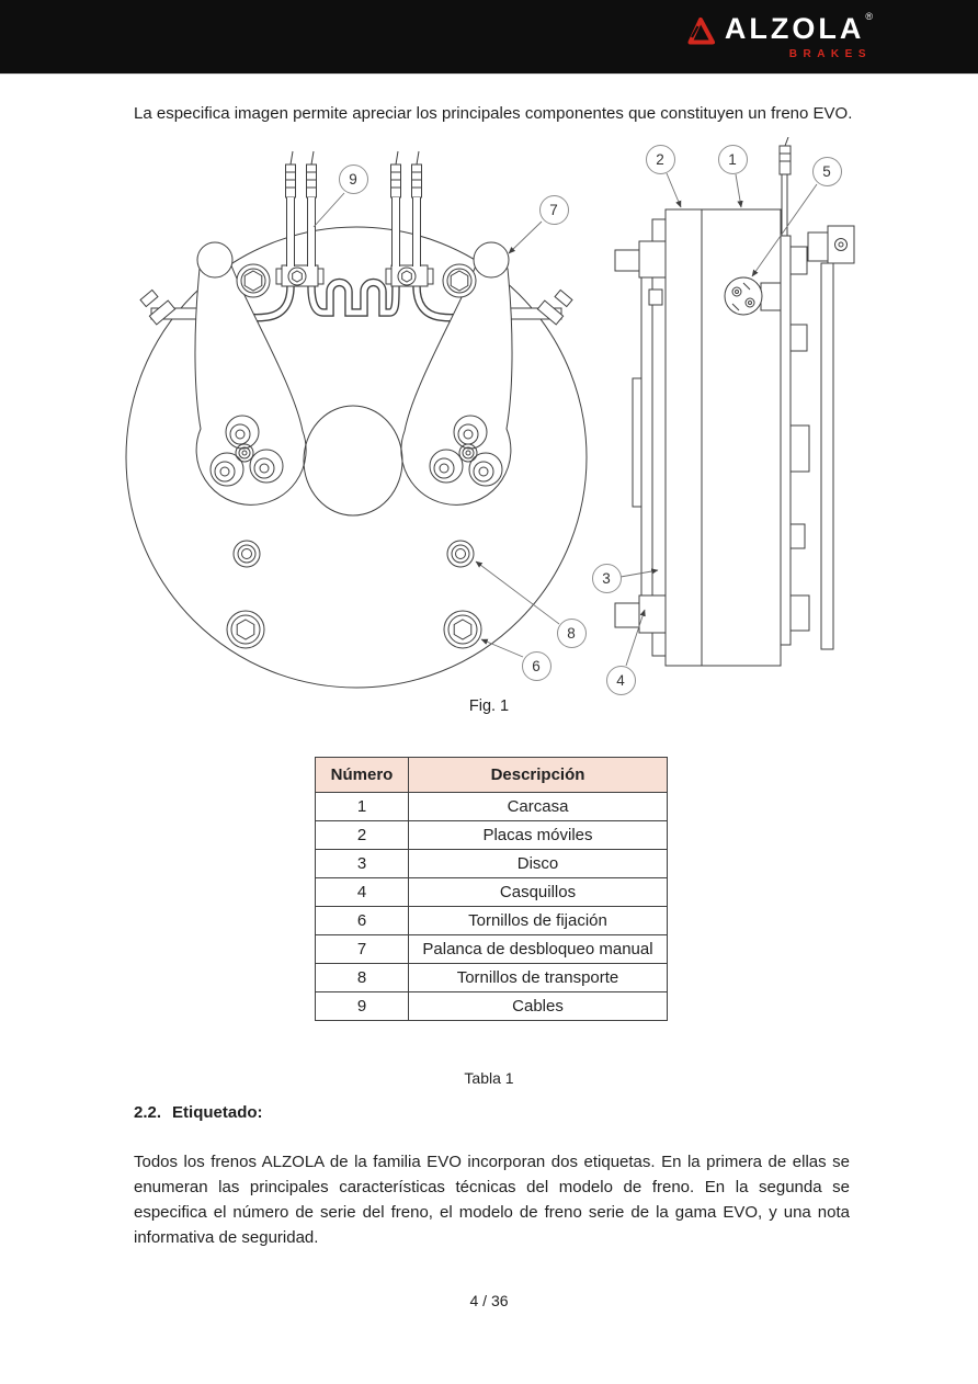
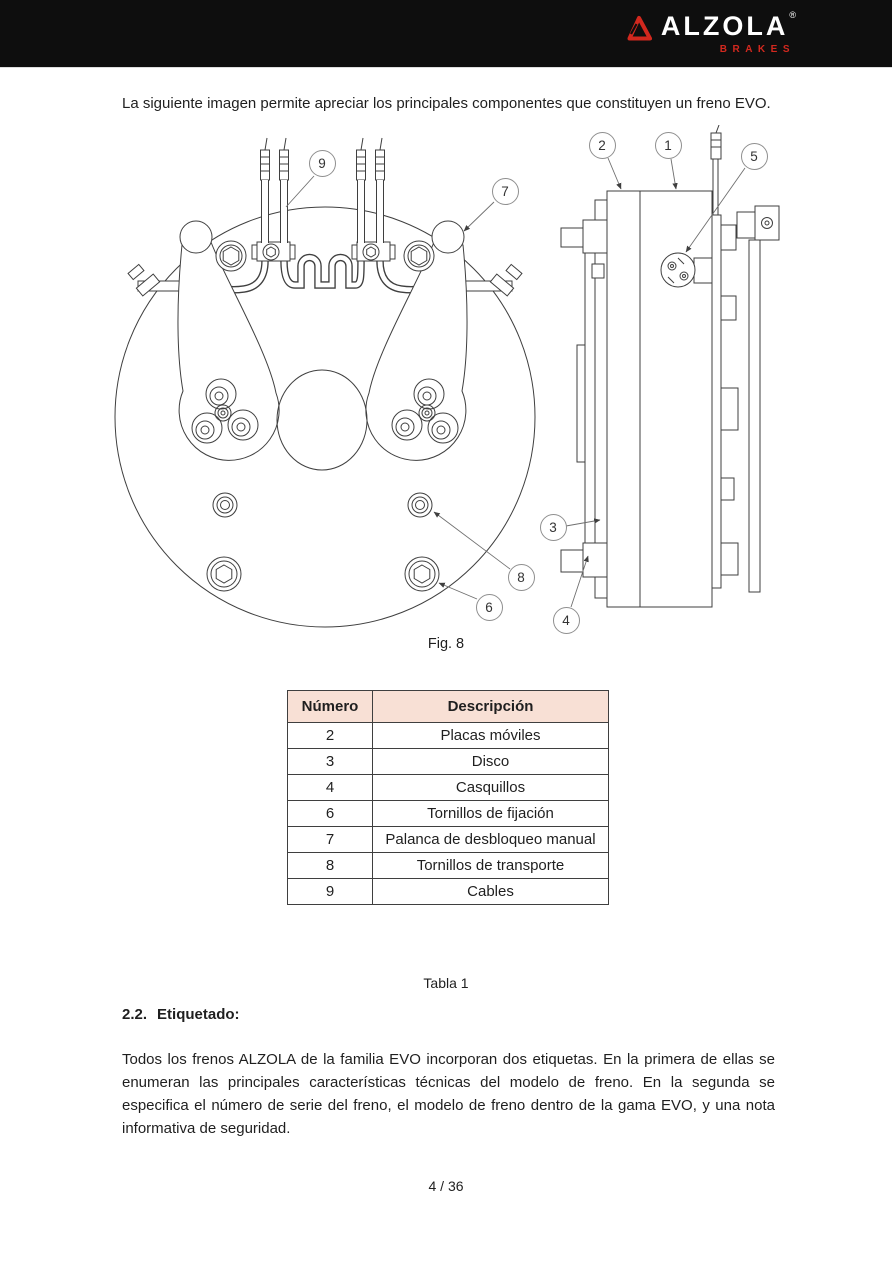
  ALZOLA
  ®
  BRAKES
- La especifica imagen permite apreciar los principales componentes que constituyen un freno EVO.
+ La siguiente imagen permite apreciar los principales componentes que constituyen un freno EVO.
  9
  7
  8
  6
  2
  1
  5
  3
  4
- Fig. 1
+ Fig. 8
  Número	Descripción
- 1	Carcasa
  2	Placas móviles
  3	Disco
  4	Casquillos
  6	Tornillos de fijación
  7	Palanca de desbloqueo manual
  8	Tornillos de transporte
  9	Cables
  Tabla 1
  2.2.
  Etiquetado:
- Todos los frenos ALZOLA de la familia EVO incorporan dos etiquetas. En la primera de ellas se enumeran las principales características técnicas del modelo de freno. En la segunda se especifica el número de serie del freno, el modelo de freno serie de la gama EVO, y una nota informativa de seguridad.
+ Todos los frenos ALZOLA de la familia EVO incorporan dos etiquetas. En la primera de ellas se enumeran las principales características técnicas del modelo de freno. En la segunda se especifica el número de serie del freno, el modelo de freno dentro de la gama EVO, y una nota informativa de seguridad.
  4 / 36
